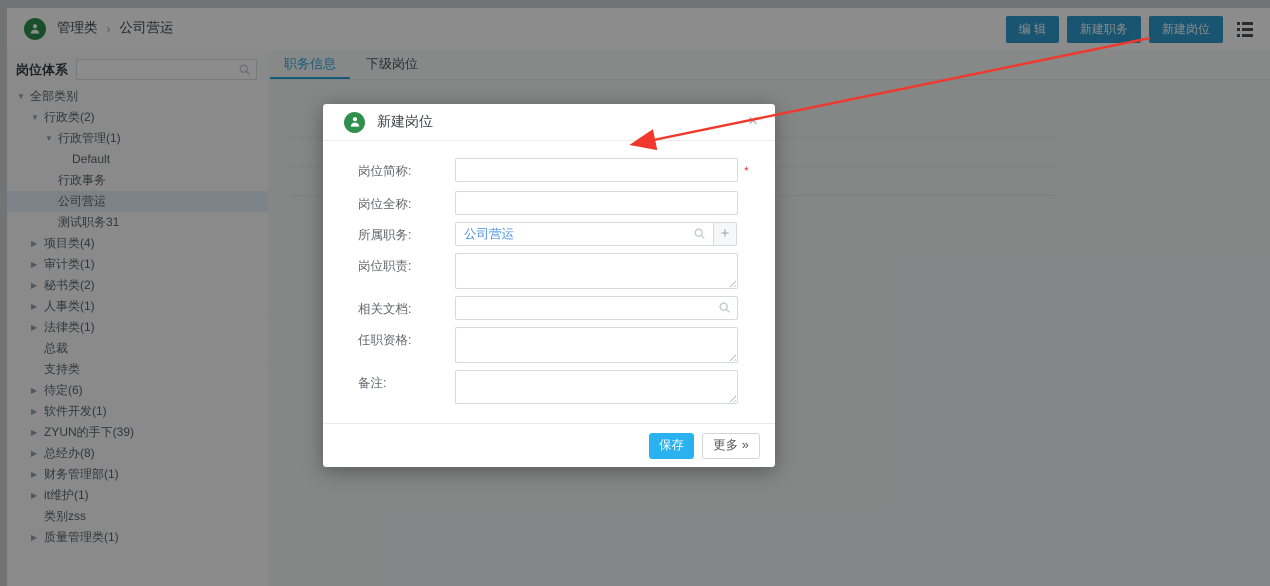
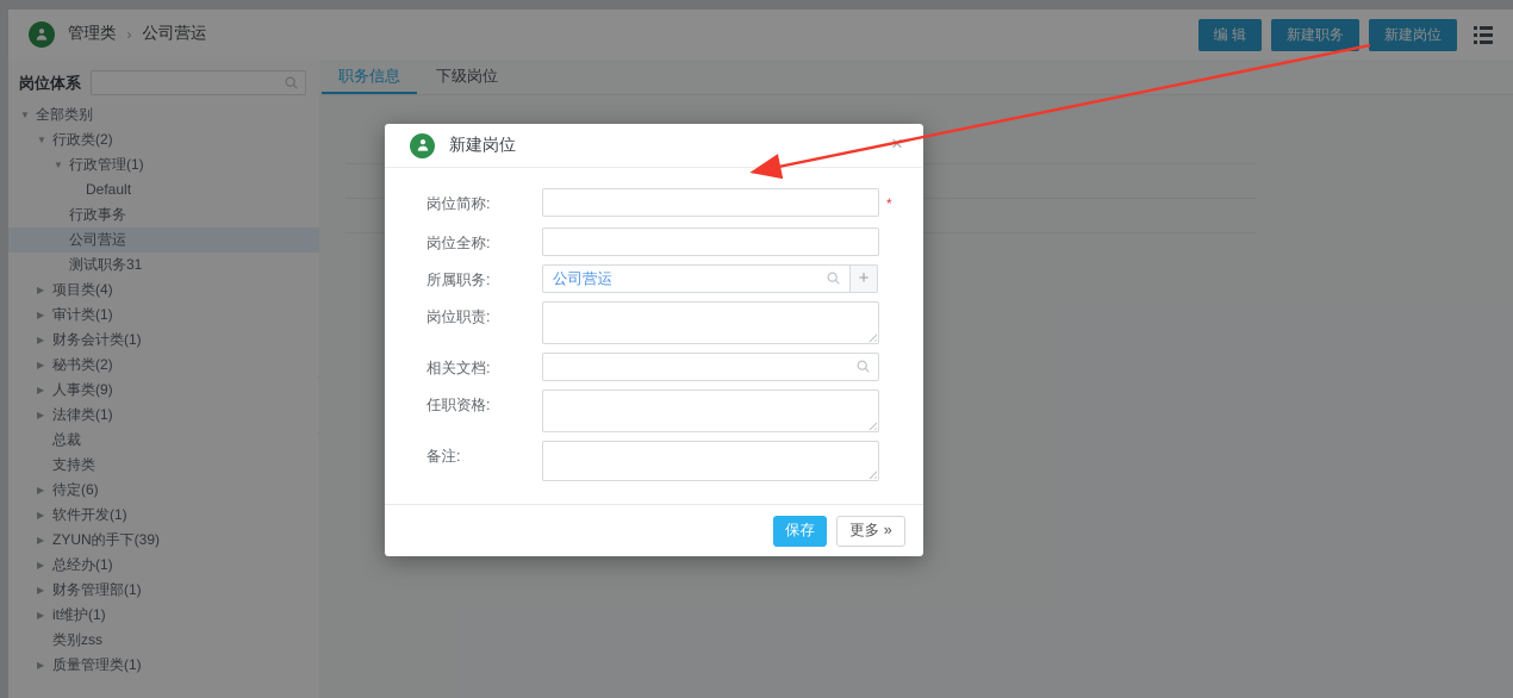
  管理类
  ›
  公司营运
  编 辑
  新建职务
  新建岗位
  岗位体系
  全部类别
  行政类(2)
  行政管理(1)
  Default
  行政事务
  公司营运
  测试职务31
  项目类(4)
  审计类(1)
+ 财务会计类(1)
  秘书类(2)
- 人事类(1)
+ 人事类(9)
  法律类(1)
  总裁
  支持类
  待定(6)
  软件开发(1)
  ZYUN的手下(39)
- 总经办(8)
+ 总经办(1)
  财务管理部(1)
  it维护(1)
  类别zss
  质量管理类(1)
  职务信息
  下级岗位
  新建岗位
  岗位简称:
  *
  岗位全称:
  所属职务:
  公司营运
  +
  岗位职责:
  相关文档:
  任职资格:
  备注:
  保存
  更多 »
